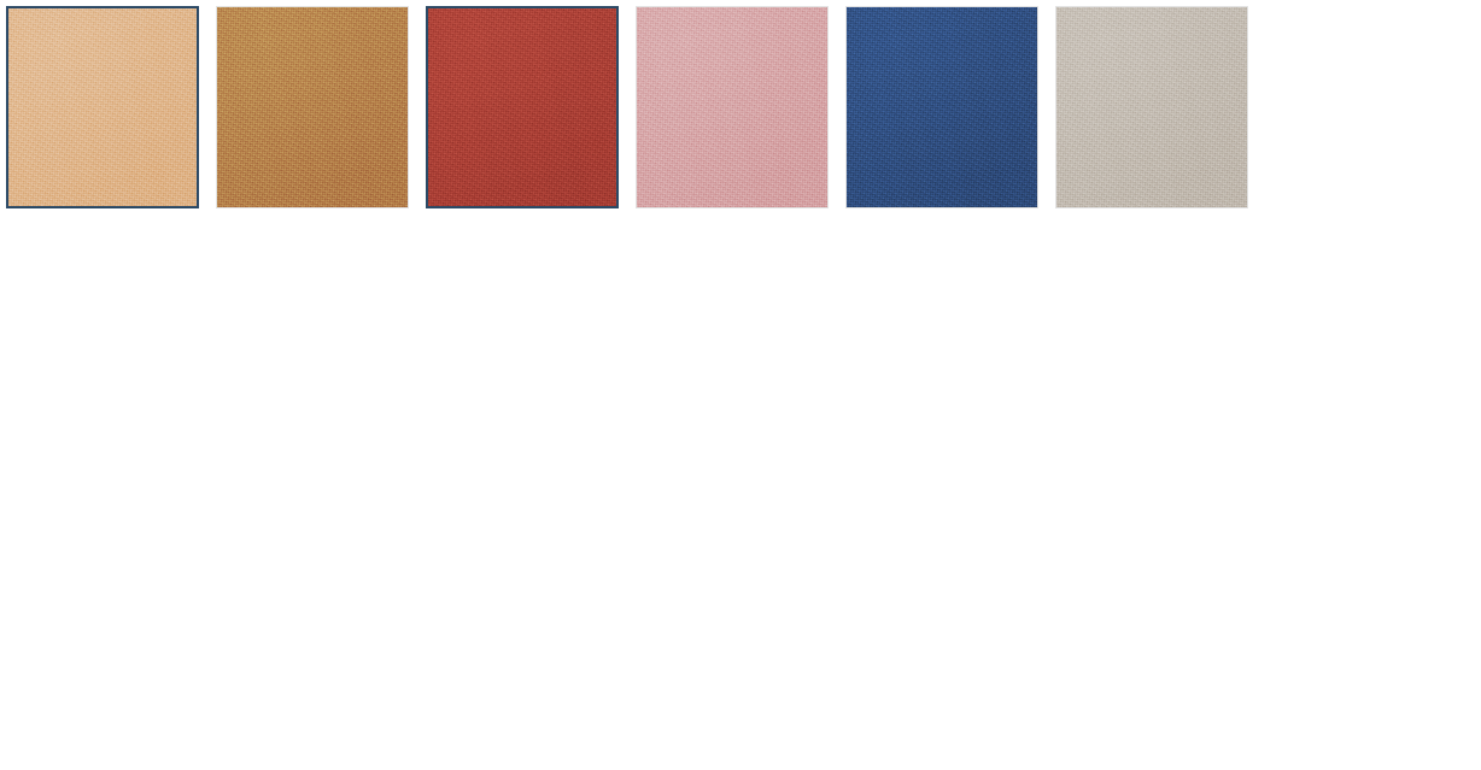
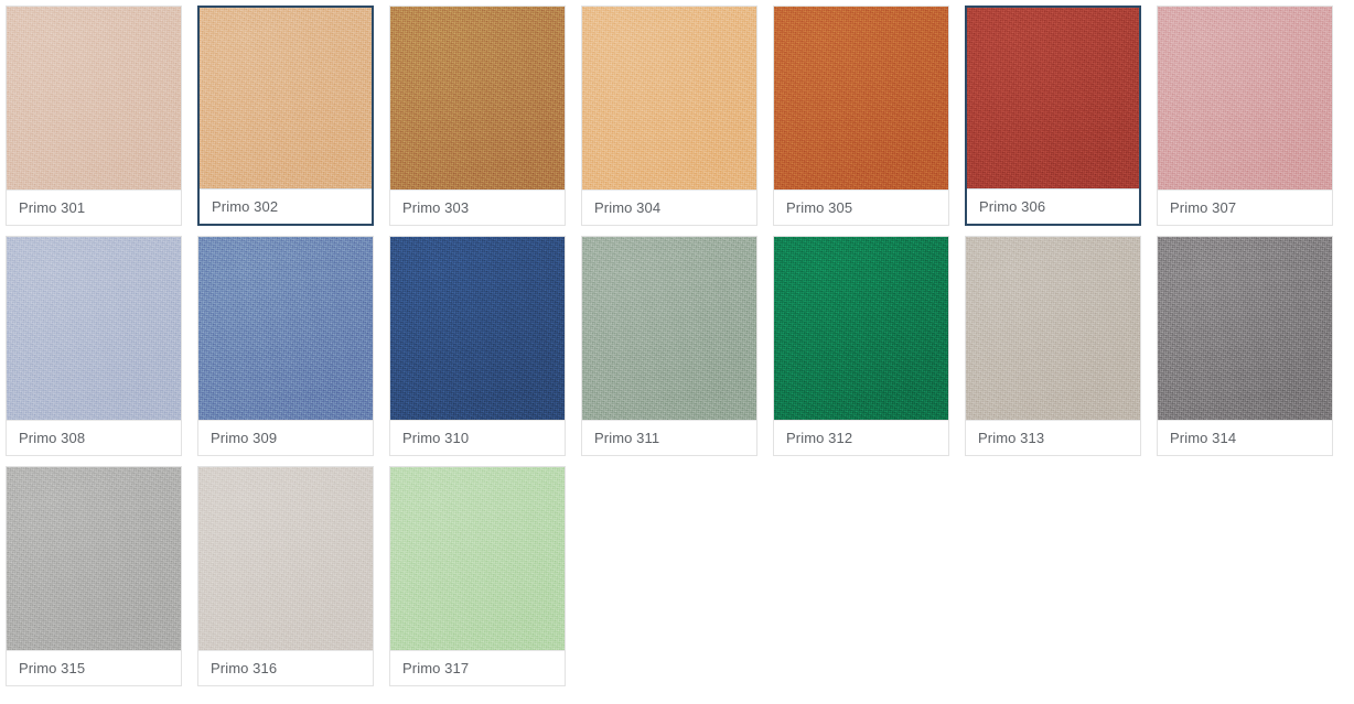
+ Primo 301
+ Primo 302
+ Primo 303
+ Primo 304
+ Primo 305
+ Primo 306
+ Primo 307
+ Primo 308
+ Primo 309
+ Primo 310
+ Primo 311
+ Primo 312
+ Primo 313
+ Primo 314
+ Primo 315
+ Primo 316
+ Primo 317
